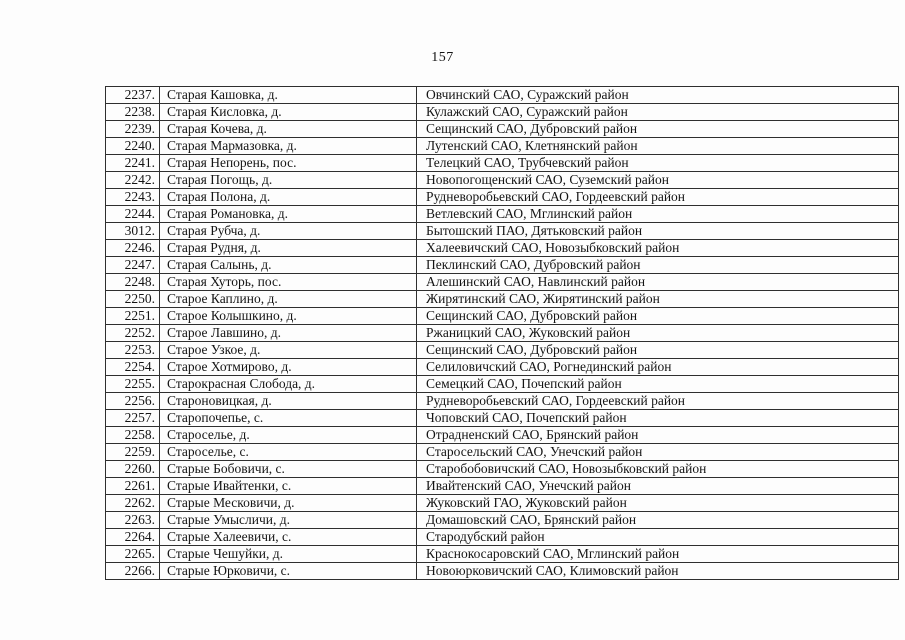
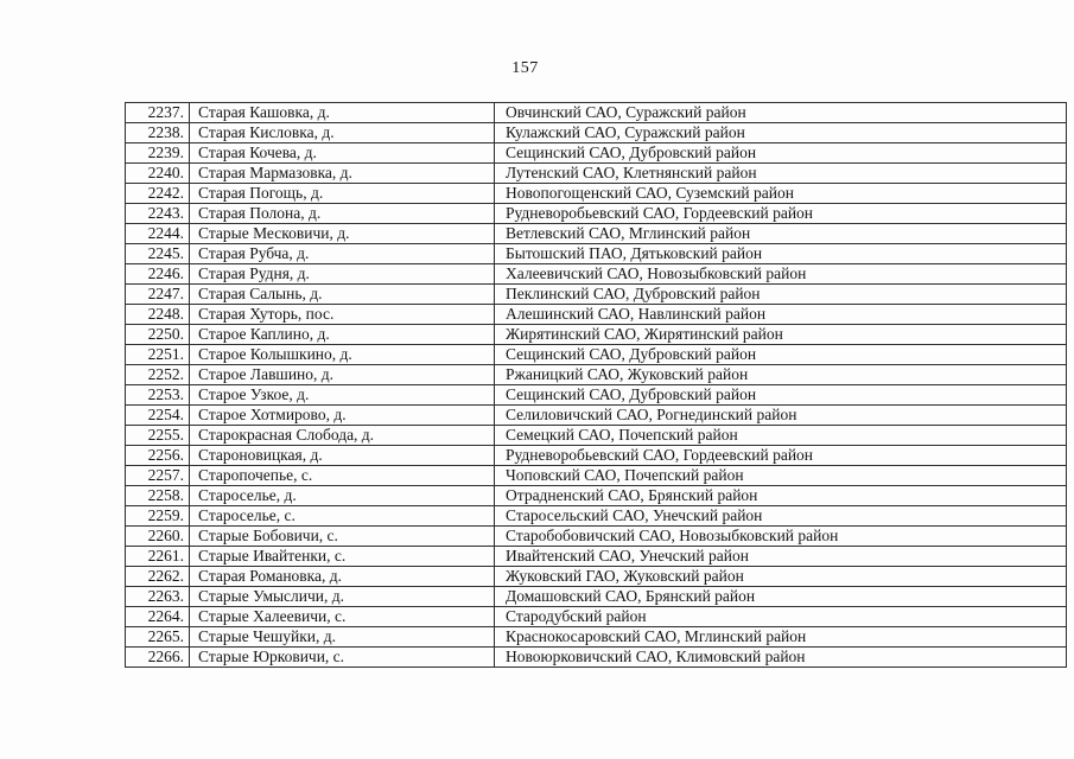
  157
  2237.	Старая Кашовка, д.	Овчинский САО, Суражский район
  2238.	Старая Кисловка, д.	Кулажский САО, Суражский район
  2239.	Старая Кочева, д.	Сещинский САО, Дубровский район
  2240.	Старая Мармазовка, д.	Лутенский САО, Клетнянский район
- 2241.	Старая Непорень, пос.	Телецкий САО, Трубчевский район
  2242.	Старая Погощь, д.	Новопогощенский САО, Суземский район
  2243.	Старая Полона, д.	Рудневоробьевский САО, Гордеевский район
- 2244.	Старая Романовка, д.	Ветлевский САО, Мглинский район
+ 2244.	Старые Месковичи, д.	Ветлевский САО, Мглинский район
- 3012.	Старая Рубча, д.	Бытошский ПАО, Дятьковский район
+ 2245.	Старая Рубча, д.	Бытошский ПАО, Дятьковский район
  2246.	Старая Рудня, д.	Халеевичский САО, Новозыбковский район
  2247.	Старая Салынь, д.	Пеклинский САО, Дубровский район
  2248.	Старая Хуторь, пос.	Алешинский САО, Навлинский район
  2250.	Старое Каплино, д.	Жирятинский САО, Жирятинский район
  2251.	Старое Колышкино, д.	Сещинский САО, Дубровский район
  2252.	Старое Лавшино, д.	Ржаницкий САО, Жуковский район
  2253.	Старое Узкое, д.	Сещинский САО, Дубровский район
  2254.	Старое Хотмирово, д.	Селиловичский САО, Рогнединский район
  2255.	Старокрасная Слобода, д.	Семецкий САО, Почепский район
  2256.	Староновицкая, д.	Рудневоробьевский САО, Гордеевский район
  2257.	Старопочепье, с.	Чоповский САО, Почепский район
  2258.	Староселье, д.	Отрадненский САО, Брянский район
  2259.	Староселье, с.	Старосельский САО, Унечский район
  2260.	Старые Бобовичи, с.	Старобобовичский САО, Новозыбковский район
  2261.	Старые Ивайтенки, с.	Ивайтенский САО, Унечский район
- 2262.	Старые Месковичи, д.	Жуковский ГАО, Жуковский район
+ 2262.	Старая Романовка, д.	Жуковский ГАО, Жуковский район
  2263.	Старые Умысличи, д.	Домашовский САО, Брянский район
  2264.	Старые Халеевичи, с.	Стародубский район
  2265.	Старые Чешуйки, д.	Краснокосаровский САО, Мглинский район
  2266.	Старые Юрковичи, с.	Новоюрковичский САО, Климовский район
